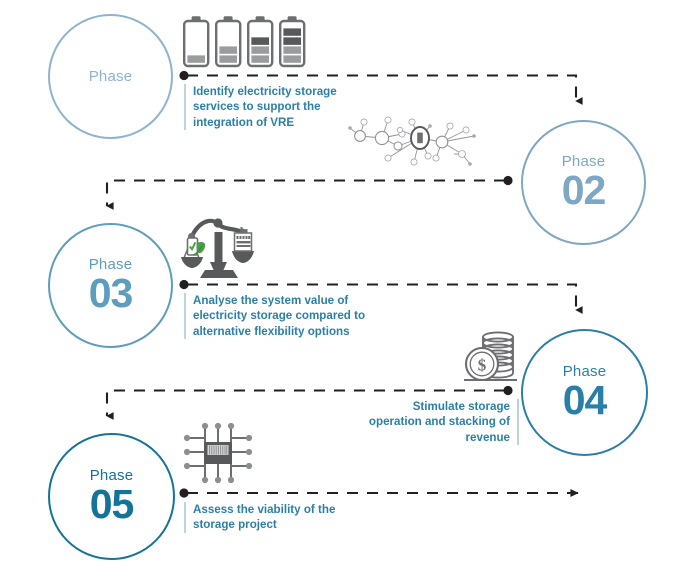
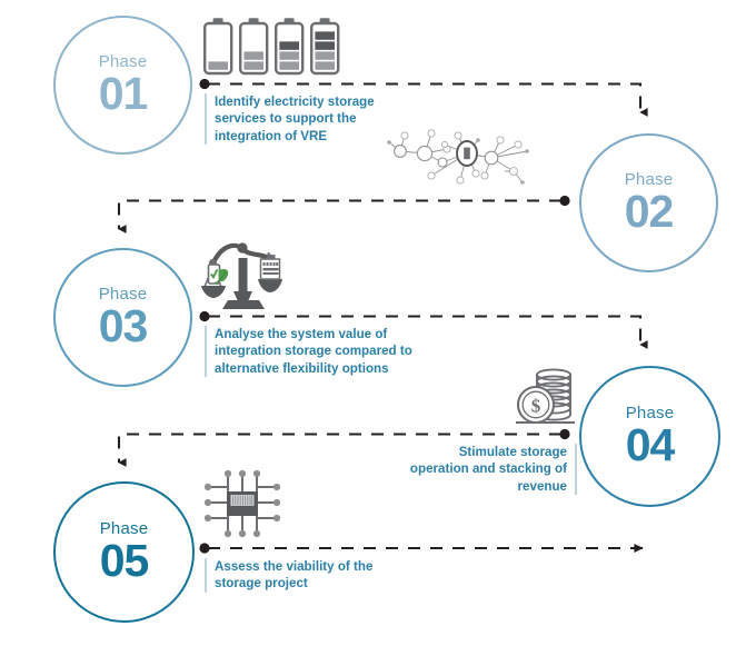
  Phase
+ 01
  Identify electricity storage services to support the integration of VRE
  Phase
  02
  Phase
  03
- Analyse the system value of electricity storage compared to alternative flexibility options
+ Analyse the system value of integration storage compared to alternative flexibility options
  Phase
  04
  $
  Stimulate storage operation and stacking of revenue
  Phase
  05
  Assess the viability of the storage project
